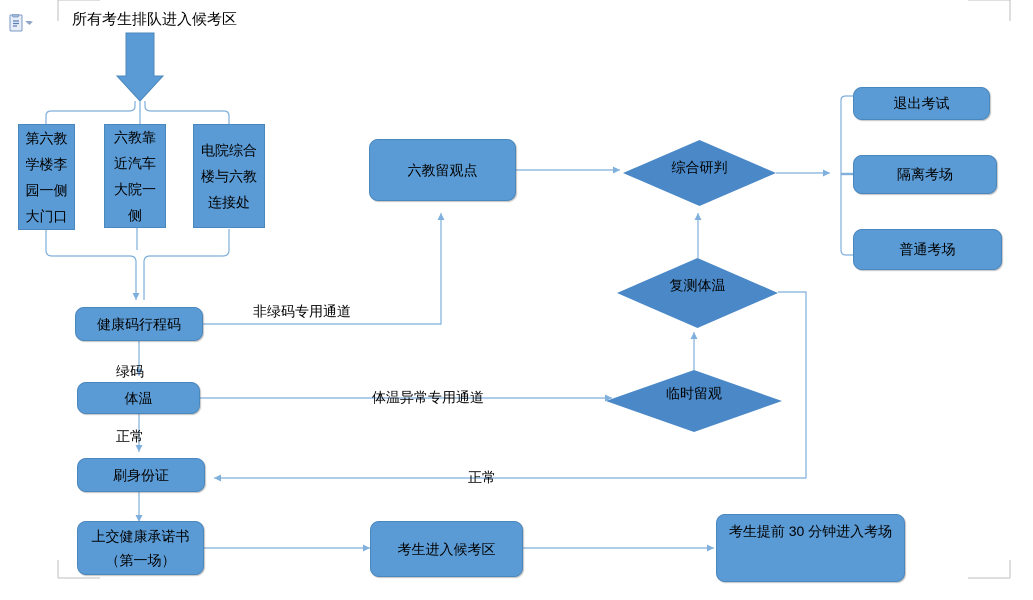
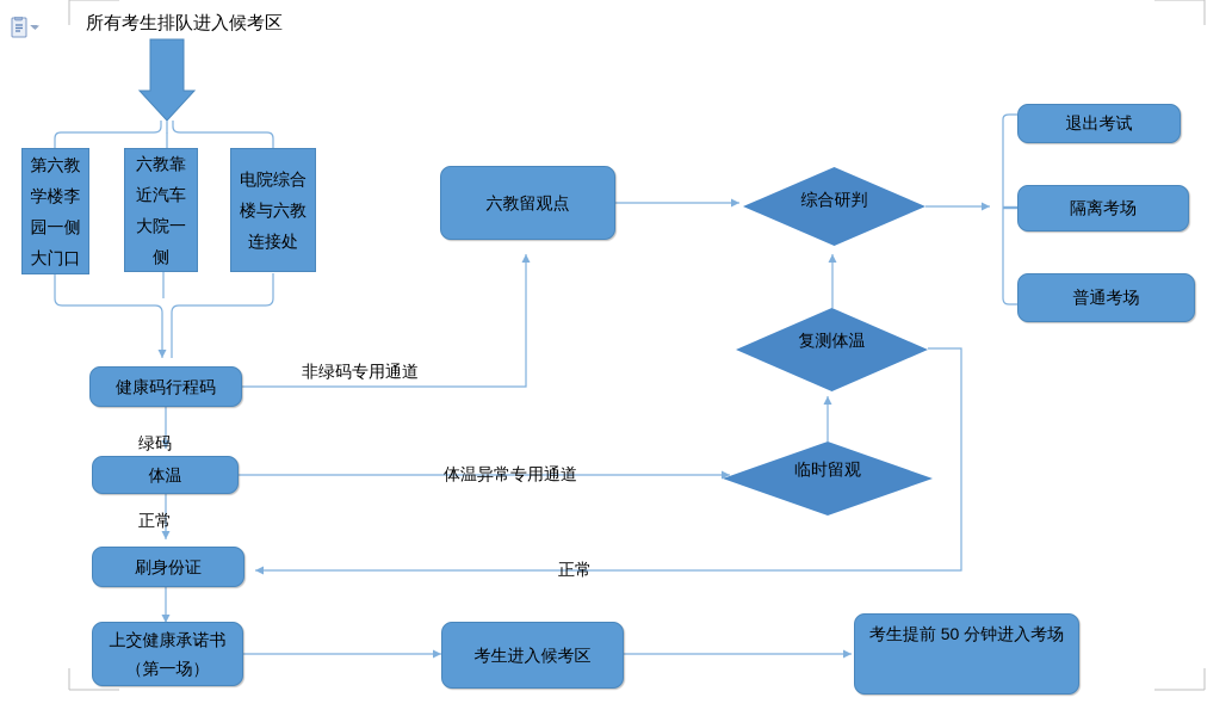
  所有考生排队进入候考区
  第六教学楼李园一侧大门口
  六教靠近汽车大院一侧
  电院综合楼与六教连接处
  健康码行程码
  体温
  刷身份证
  上交健康承诺书（第一场）
  考生进入候考区
- 考生提前 30 分钟进入考场
+ 考生提前 50 分钟进入考场
  六教留观点
  综合研判
  复测体温
  临时留观
  退出考试
  隔离考场
  普通考场
  非绿码专用通道
  绿码
  正常
  体温异常专用通道
  正常
